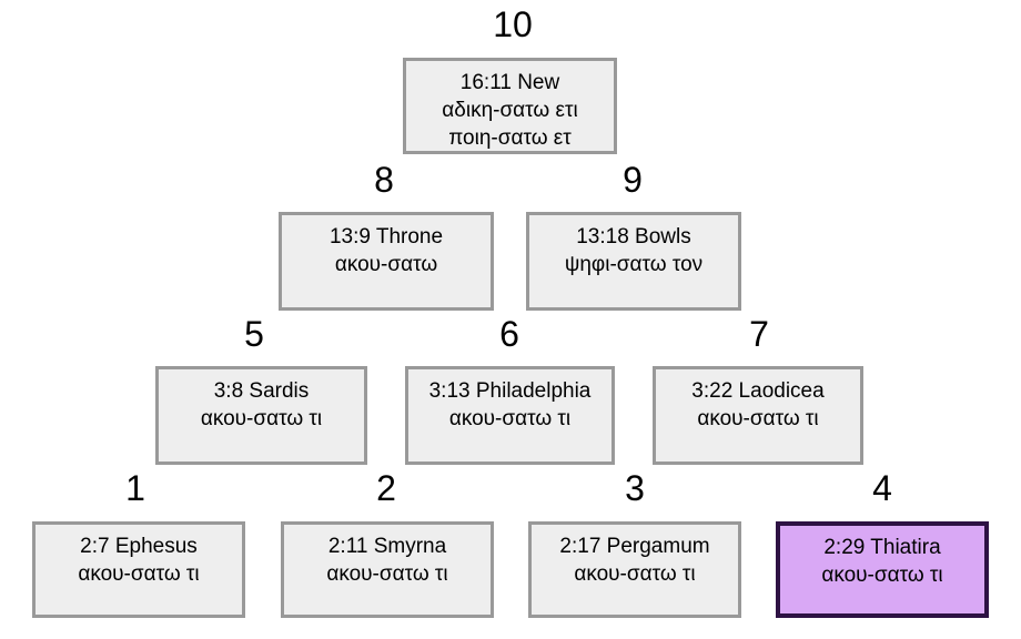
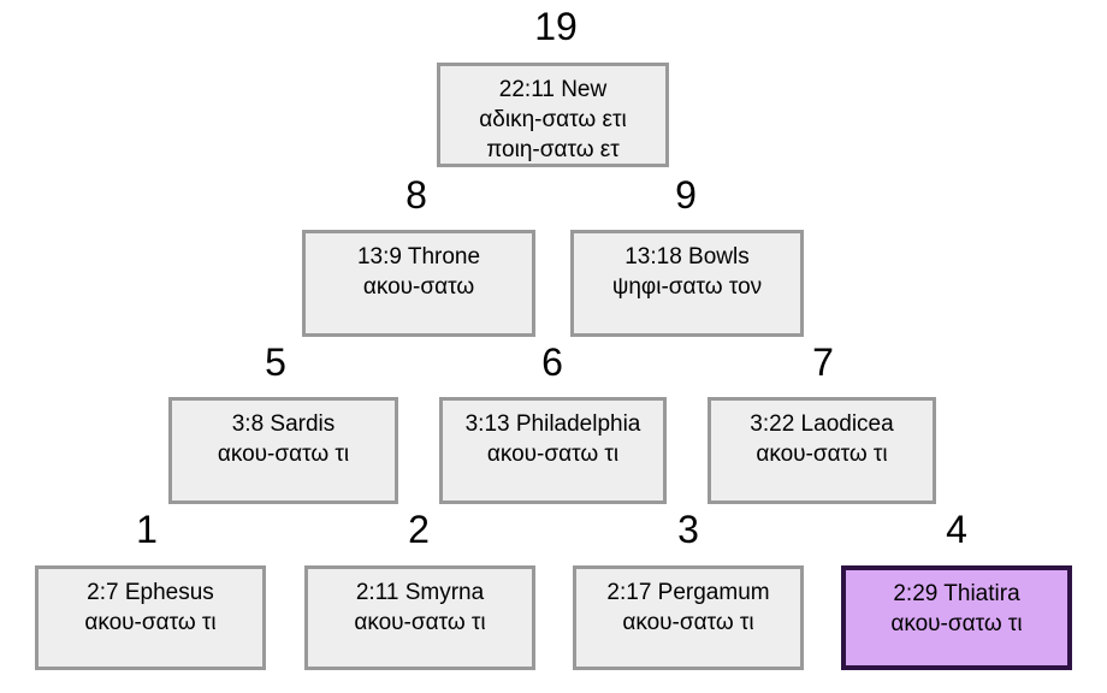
- 10
+ 19
- 16:11 New
+ 22:11 New
  αδικη-σατω ετι
  ποιη-σατω ετ
  8
  13:9 Throne
  ακου-σατω
  9
  13:18 Bowls
  ψηφι-σατω τον
  5
  3:8 Sardis
  ακου-σατω τι
  6
  3:13 Philadelphia
  ακου-σατω τι
  7
  3:22 Laodicea
  ακου-σατω τι
  1
  2:7 Ephesus
  ακου-σατω τι
  2
  2:11 Smyrna
  ακου-σατω τι
  3
  2:17 Pergamum
  ακου-σατω τι
  4
  2:29 Thiatira
  ακου-σατω τι
